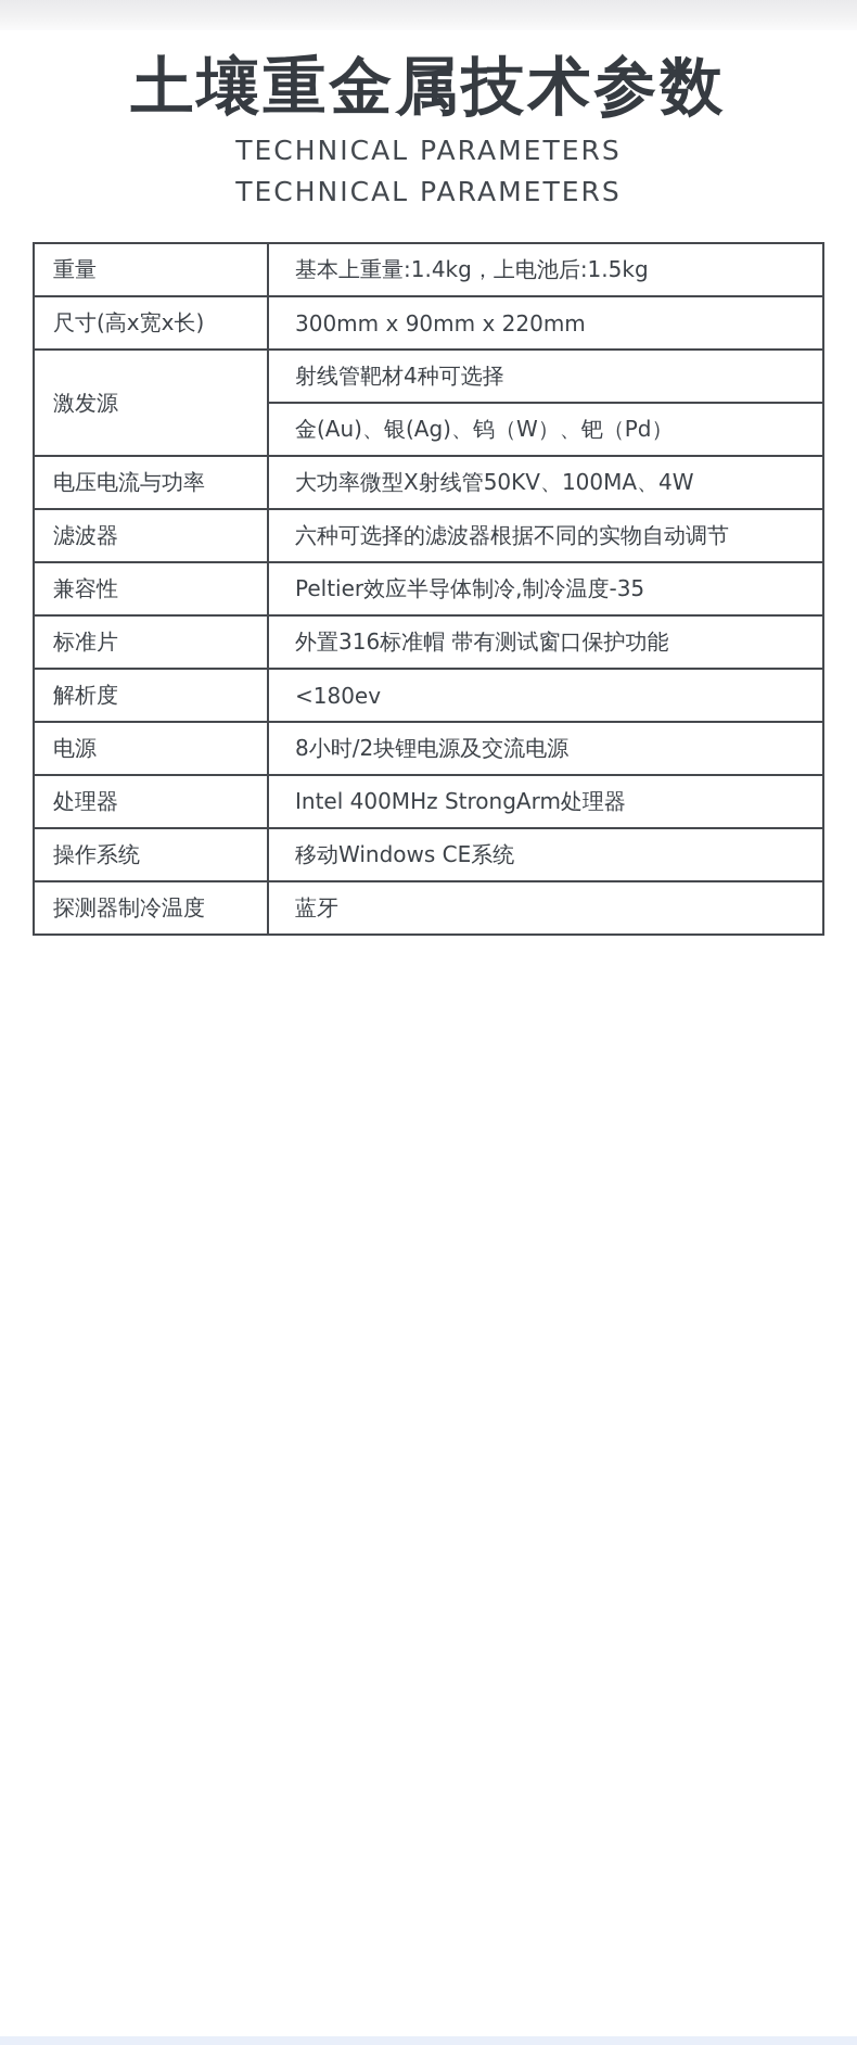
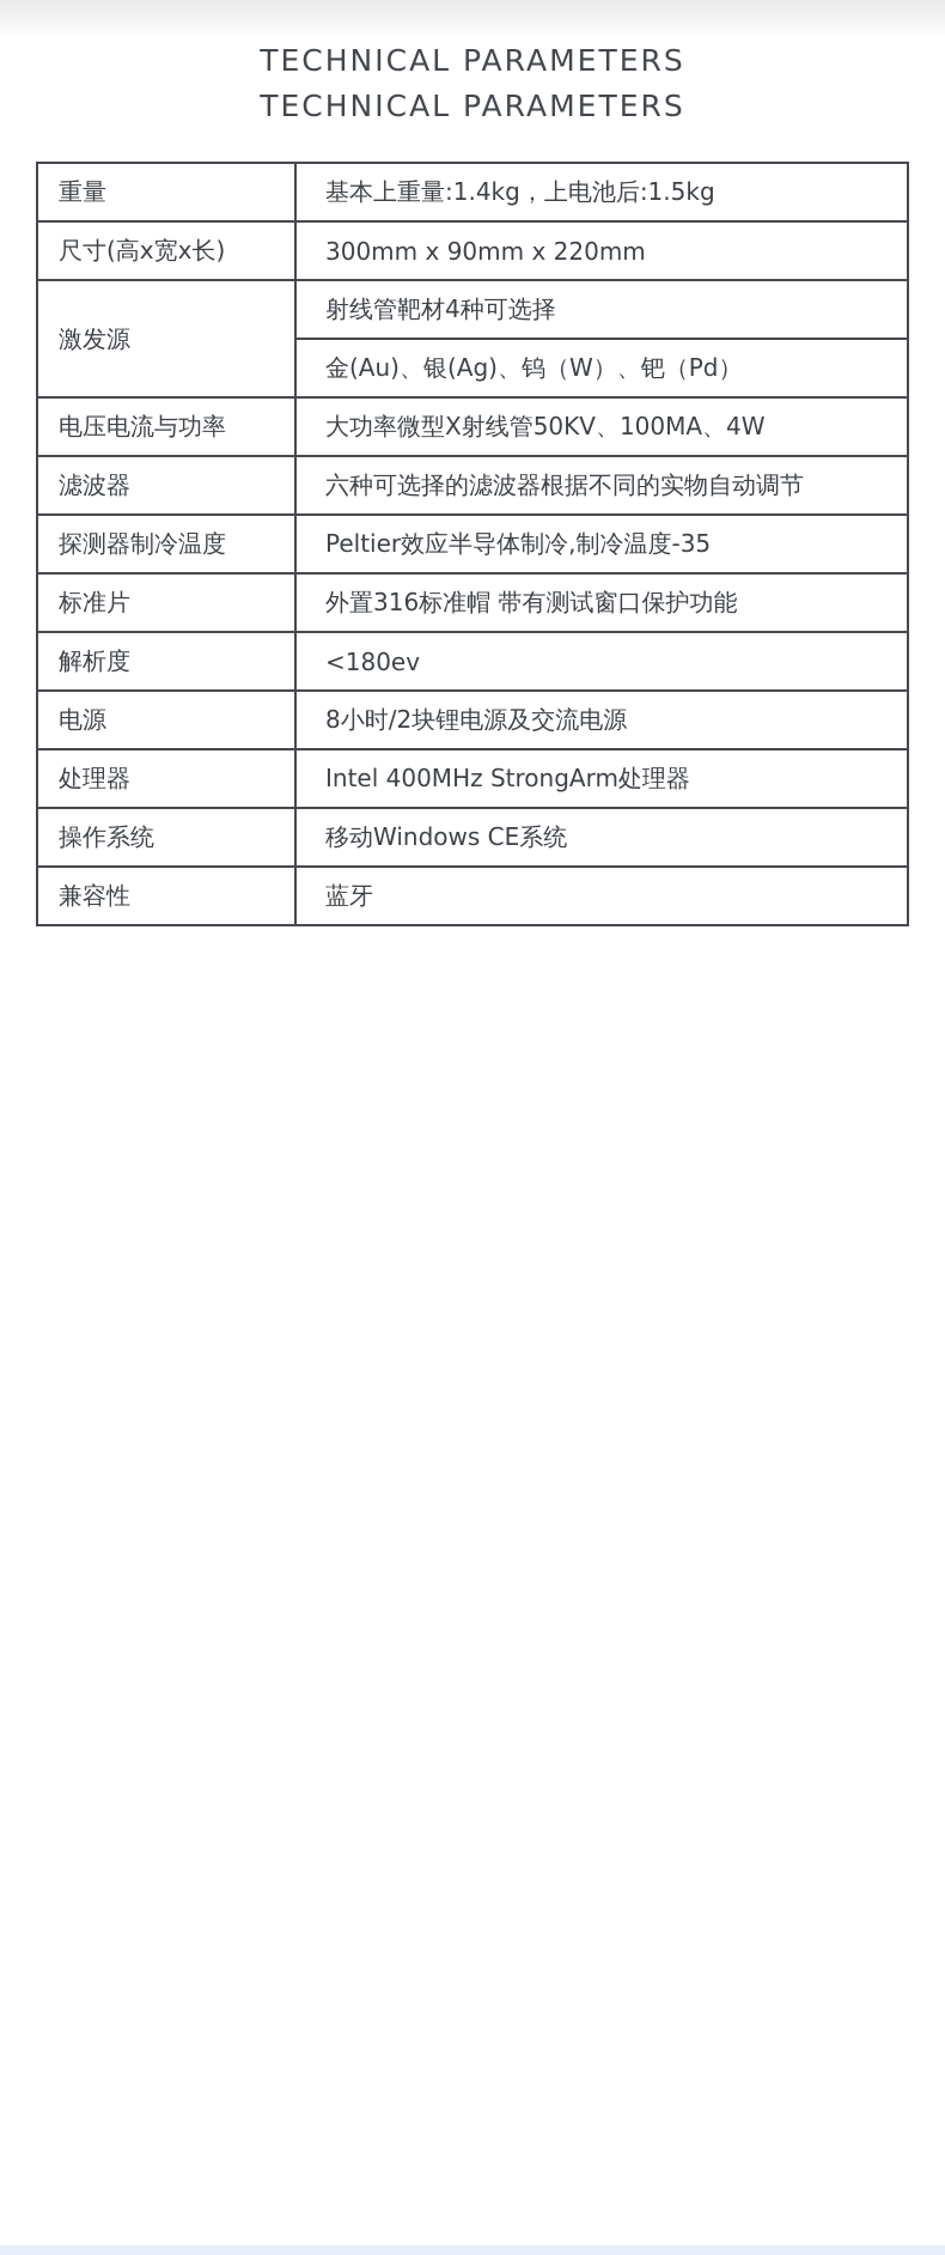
- 土壤重金属技术参数
  TECHNICAL PARAMETERS
  TECHNICAL PARAMETERS
  重量	基本上重量:1.4kg，上电池后:1.5kg
  尺寸(高x宽x长)	300mm x 90mm x 220mm
  激发源	射线管靶材4种可选择
  金(Au)、银(Ag)、钨（W）、钯（Pd）
  电压电流与功率	大功率微型X射线管50KV、100MA、4W
  滤波器	六种可选择的滤波器根据不同的实物自动调节
- 兼容性	Peltier效应半导体制冷,制冷温度-35
+ 探测器制冷温度	Peltier效应半导体制冷,制冷温度-35
  标准片	外置316标准帽 带有测试窗口保护功能
  解析度	<180ev
  电源	8小时/2块锂电源及交流电源
  处理器	Intel 400MHz StrongArm处理器
  操作系统	移动Windows CE系统
- 探测器制冷温度	蓝牙
+ 兼容性	蓝牙
